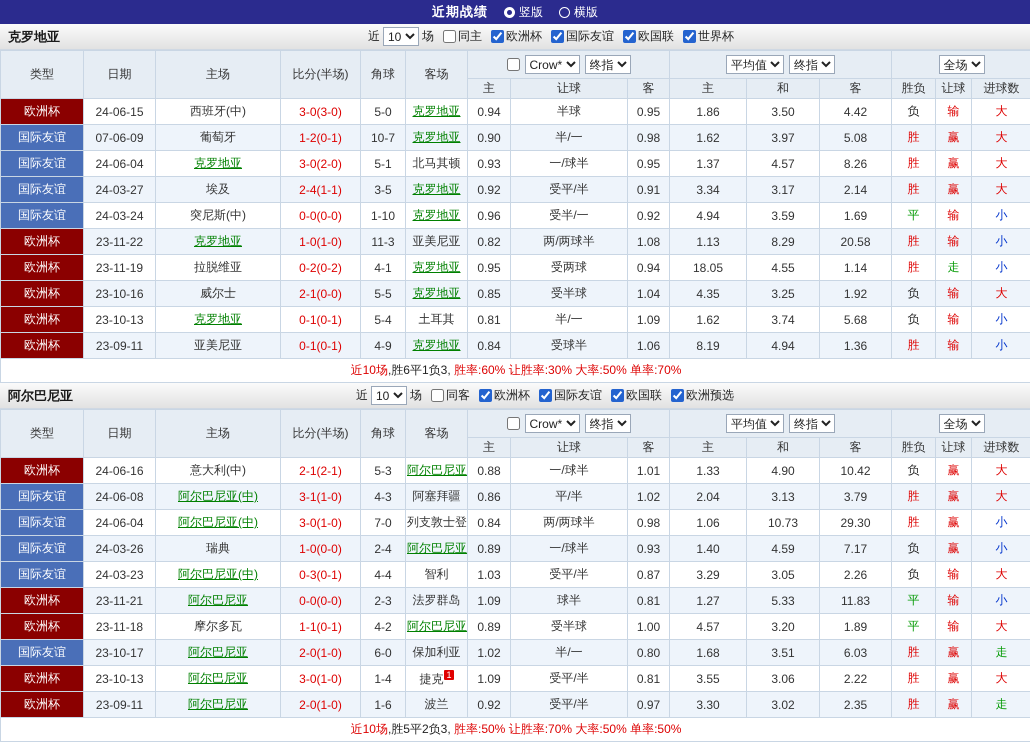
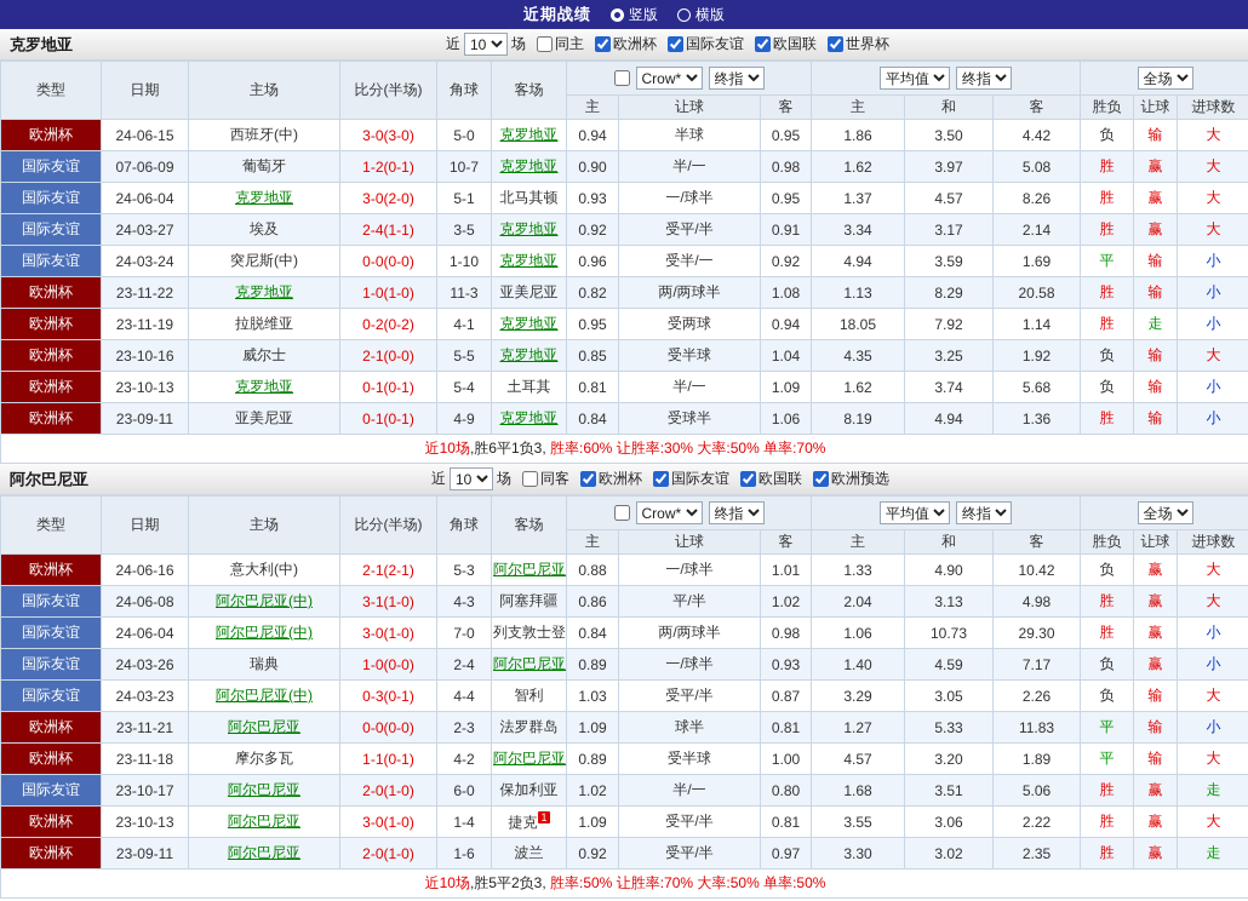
  近期战绩
  竖版
  横版
  克罗地亚
  近
  10
  场
  同主
  欧洲杯
  国际友谊
  欧国联
  世界杯
  类型	日期	主场	比分(半场)	角球	客场	Crow* 终指	平均值 终指	全场
  主	让球	客	主	和	客	胜负	让球	进球数
  欧洲杯	24-06-15	西班牙(中)	3-0(3-0)	5-0	克罗地亚	0.94	半球	0.95	1.86	3.50	4.42	负	输	大
  国际友谊	07-06-09	葡萄牙	1-2(0-1)	10-7	克罗地亚	0.90	半/一	0.98	1.62	3.97	5.08	胜	赢	大
  国际友谊	24-06-04	克罗地亚	3-0(2-0)	5-1	北马其顿	0.93	一/球半	0.95	1.37	4.57	8.26	胜	赢	大
  国际友谊	24-03-27	埃及	2-4(1-1)	3-5	克罗地亚	0.92	受平/半	0.91	3.34	3.17	2.14	胜	赢	大
  国际友谊	24-03-24	突尼斯(中)	0-0(0-0)	1-10	克罗地亚	0.96	受半/一	0.92	4.94	3.59	1.69	平	输	小
  欧洲杯	23-11-22	克罗地亚	1-0(1-0)	11-3	亚美尼亚	0.82	两/两球半	1.08	1.13	8.29	20.58	胜	输	小
- 欧洲杯	23-11-19	拉脱维亚	0-2(0-2)	4-1	克罗地亚	0.95	受两球	0.94	18.05	4.55	1.14	胜	走	小
+ 欧洲杯	23-11-19	拉脱维亚	0-2(0-2)	4-1	克罗地亚	0.95	受两球	0.94	18.05	7.92	1.14	胜	走	小
  欧洲杯	23-10-16	威尔士	2-1(0-0)	5-5	克罗地亚	0.85	受半球	1.04	4.35	3.25	1.92	负	输	大
  欧洲杯	23-10-13	克罗地亚	0-1(0-1)	5-4	土耳其	0.81	半/一	1.09	1.62	3.74	5.68	负	输	小
  欧洲杯	23-09-11	亚美尼亚	0-1(0-1)	4-9	克罗地亚	0.84	受球半	1.06	8.19	4.94	1.36	胜	输	小
  近10场,胜6平1负3, 胜率:60% 让胜率:30% 大率:50% 单率:70%
  阿尔巴尼亚
  近
  10
  场
  同客
  欧洲杯
  国际友谊
  欧国联
  欧洲预选
  类型	日期	主场	比分(半场)	角球	客场	Crow* 终指	平均值 终指	全场
  主	让球	客	主	和	客	胜负	让球	进球数
  欧洲杯	24-06-16	意大利(中)	2-1(2-1)	5-3	阿尔巴尼亚	0.88	一/球半	1.01	1.33	4.90	10.42	负	赢	大
- 国际友谊	24-06-08	阿尔巴尼亚(中)	3-1(1-0)	4-3	阿塞拜疆	0.86	平/半	1.02	2.04	3.13	3.79	胜	赢	大
+ 国际友谊	24-06-08	阿尔巴尼亚(中)	3-1(1-0)	4-3	阿塞拜疆	0.86	平/半	1.02	2.04	3.13	4.98	胜	赢	大
  国际友谊	24-06-04	阿尔巴尼亚(中)	3-0(1-0)	7-0	列支敦士登	0.84	两/两球半	0.98	1.06	10.73	29.30	胜	赢	小
  国际友谊	24-03-26	瑞典	1-0(0-0)	2-4	阿尔巴尼亚	0.89	一/球半	0.93	1.40	4.59	7.17	负	赢	小
  国际友谊	24-03-23	阿尔巴尼亚(中)	0-3(0-1)	4-4	智利	1.03	受平/半	0.87	3.29	3.05	2.26	负	输	大
  欧洲杯	23-11-21	阿尔巴尼亚	0-0(0-0)	2-3	法罗群岛	1.09	球半	0.81	1.27	5.33	11.83	平	输	小
  欧洲杯	23-11-18	摩尔多瓦	1-1(0-1)	4-2	阿尔巴尼亚	0.89	受半球	1.00	4.57	3.20	1.89	平	输	大
- 国际友谊	23-10-17	阿尔巴尼亚	2-0(1-0)	6-0	保加利亚	1.02	半/一	0.80	1.68	3.51	6.03	胜	赢	走
+ 国际友谊	23-10-17	阿尔巴尼亚	2-0(1-0)	6-0	保加利亚	1.02	半/一	0.80	1.68	3.51	5.06	胜	赢	走
  欧洲杯	23-10-13	阿尔巴尼亚	3-0(1-0)	1-4	捷克 1	1.09	受平/半	0.81	3.55	3.06	2.22	胜	赢	大
  欧洲杯	23-09-11	阿尔巴尼亚	2-0(1-0)	1-6	波兰	0.92	受平/半	0.97	3.30	3.02	2.35	胜	赢	走
  近10场,胜5平2负3, 胜率:50% 让胜率:70% 大率:50% 单率:50%
